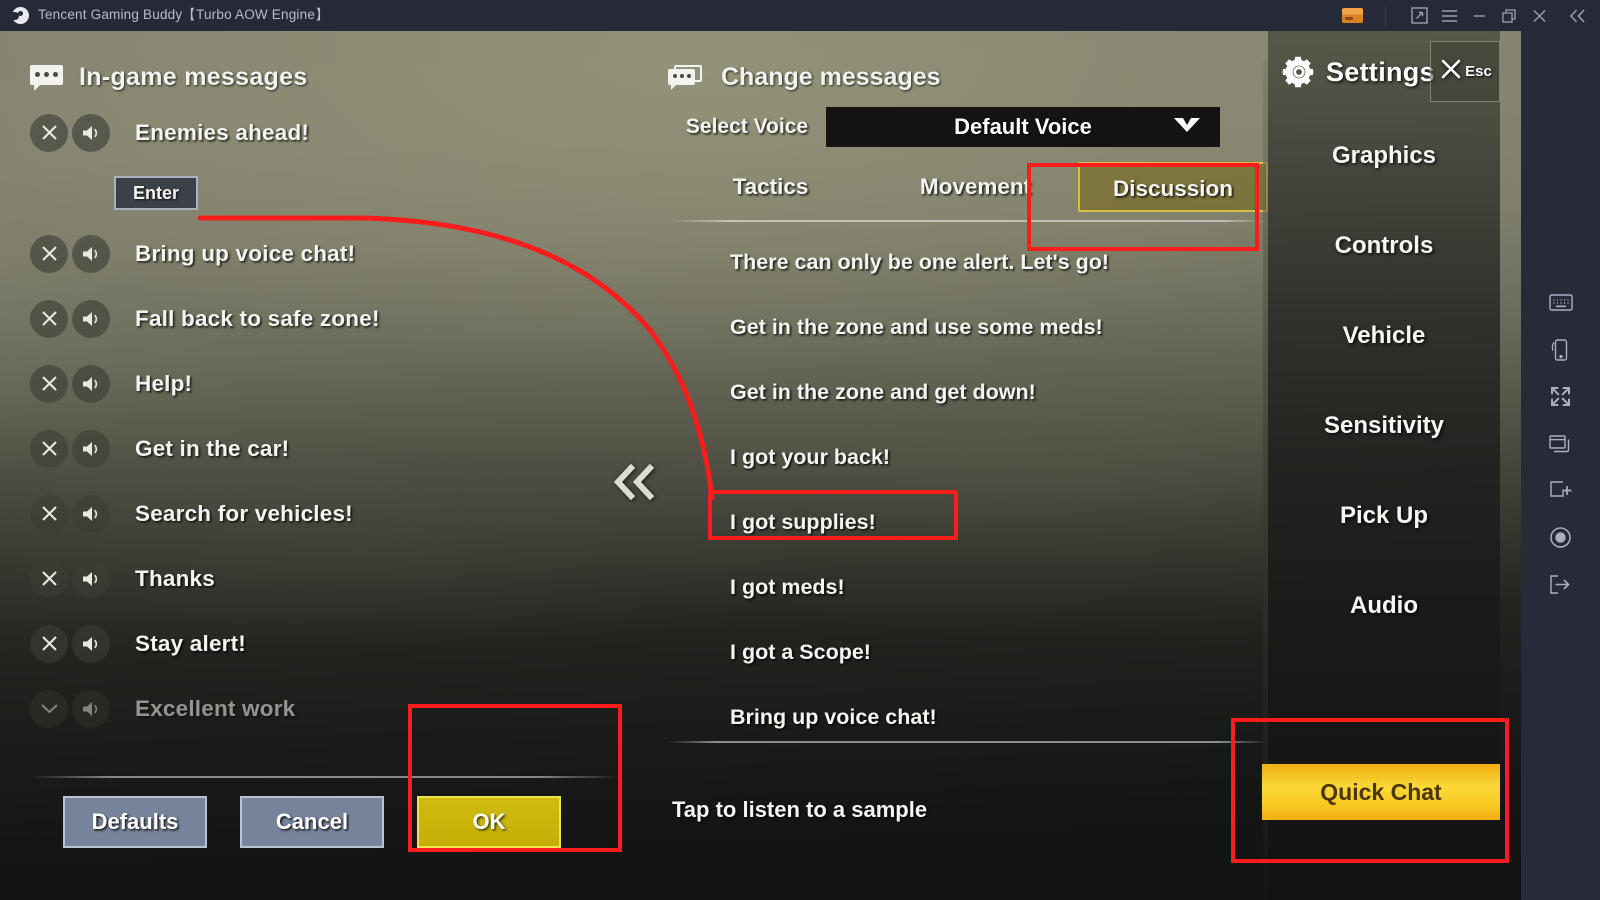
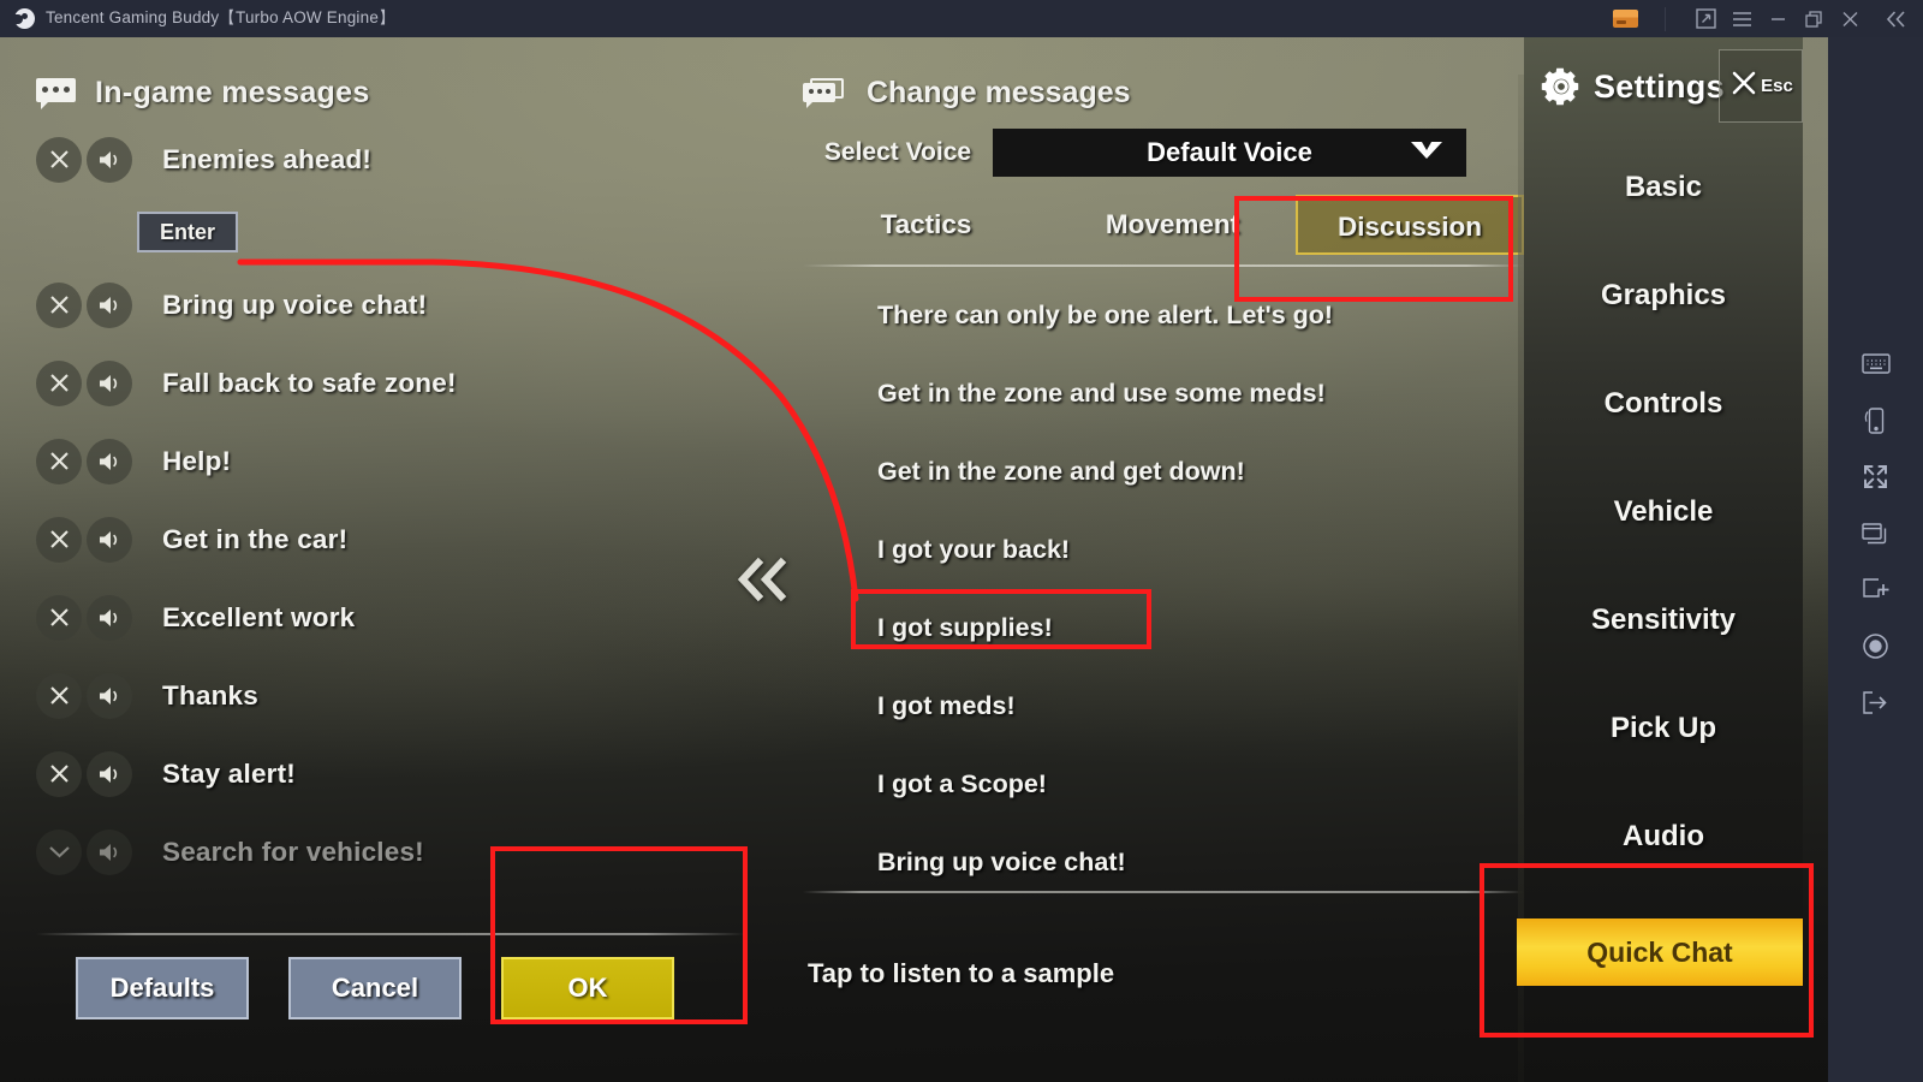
  Tencent Gaming Buddy【Turbo AOW Engine】
  In-game messages
  Enemies ahead!
  Enter
  Bring up voice chat!
  Fall back to safe zone!
  Help!
  Get in the car!
- Search for vehicles!
+ Excellent work
  Thanks
  Stay alert!
- Excellent work
+ Search for vehicles!
  Defaults
  Cancel
  OK
  Change messages
  Select Voice
  Default Voice
  Tactics
  Movement
  Discussion
  There can only be one alert. Let's go!
  Get in the zone and use some meds!
  Get in the zone and get down!
  I got your back!
  I got supplies!
  I got meds!
  I got a Scope!
  Bring up voice chat!
  Tap to listen to a sample
  Settings
+ Basic
  Graphics
  Controls
  Vehicle
  Sensitivity
  Pick Up
  Audio
  Esc
  Quick Chat
